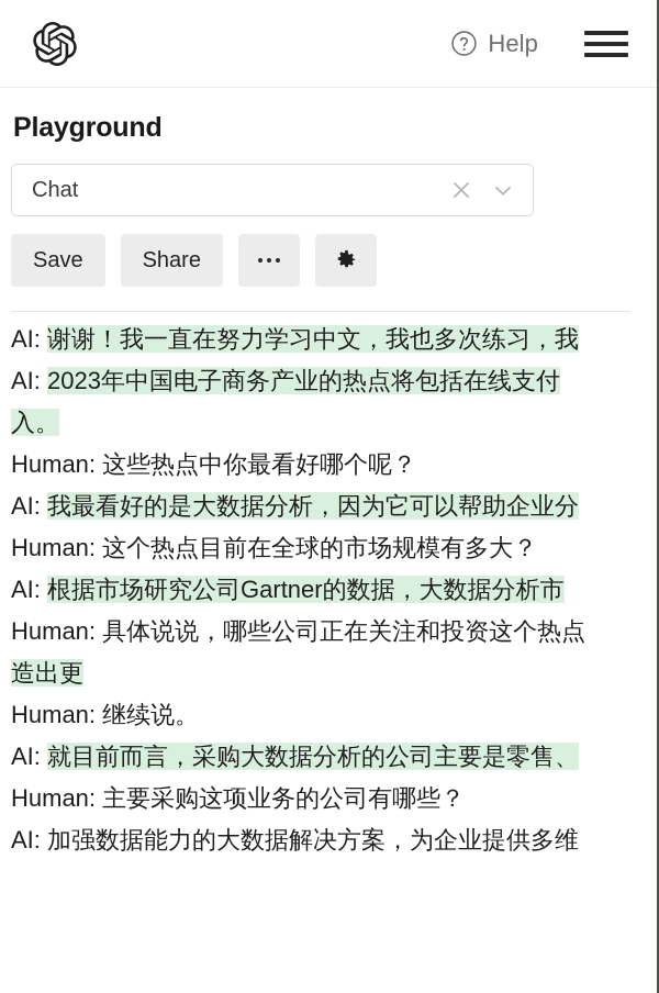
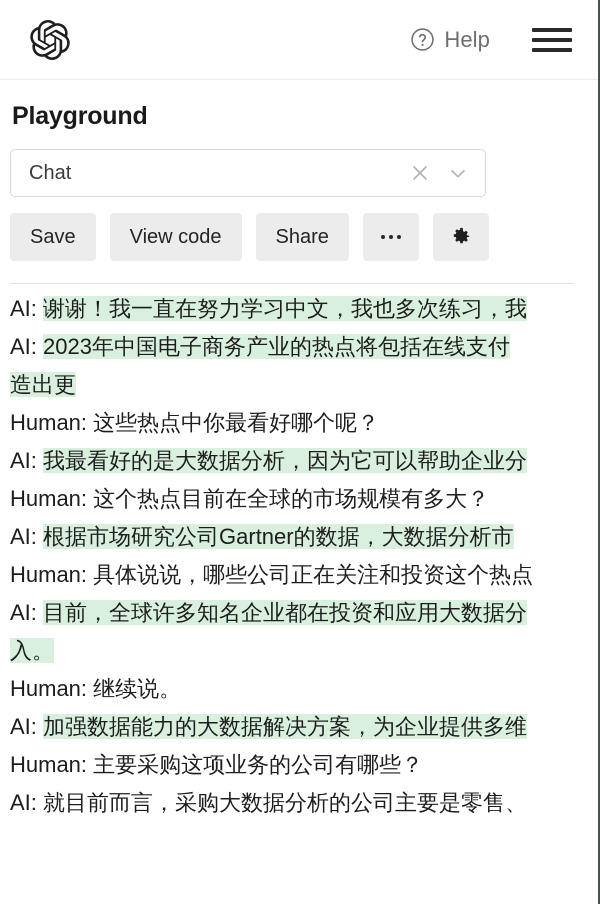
  Help
  Playground
  Chat
  Save
+ View code
  Share
  AI: 谢谢！我一直在努力学习中文，我也多次练习，我
  AI: 2023年中国电子商务产业的热点将包括在线支付
- 入。
+ 造出更
  Human: 这些热点中你最看好哪个呢？
  AI: 我最看好的是大数据分析，因为它可以帮助企业分
  Human: 这个热点目前在全球的市场规模有多大？
  AI: 根据市场研究公司Gartner的数据，大数据分析市
  Human: 具体说说，哪些公司正在关注和投资这个热点
+ AI: 目前，全球许多知名企业都在投资和应用大数据分
- 造出更
+ 入。
  Human: 继续说。
- AI: 就目前而言，采购大数据分析的公司主要是零售、
+ AI: 加强数据能力的大数据解决方案，为企业提供多维
  Human: 主要采购这项业务的公司有哪些？
- AI: 加强数据能力的大数据解决方案，为企业提供多维
+ AI: 就目前而言，采购大数据分析的公司主要是零售、
